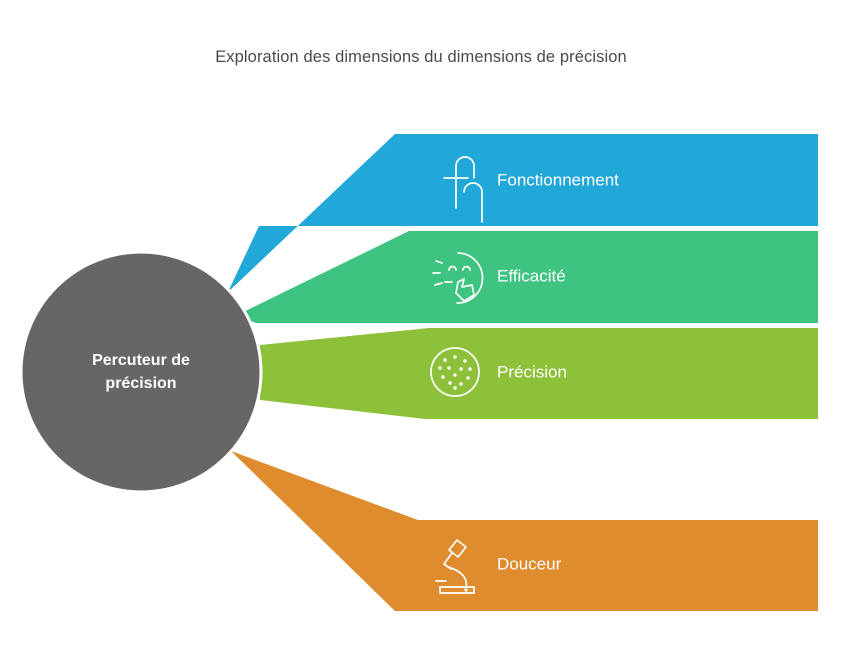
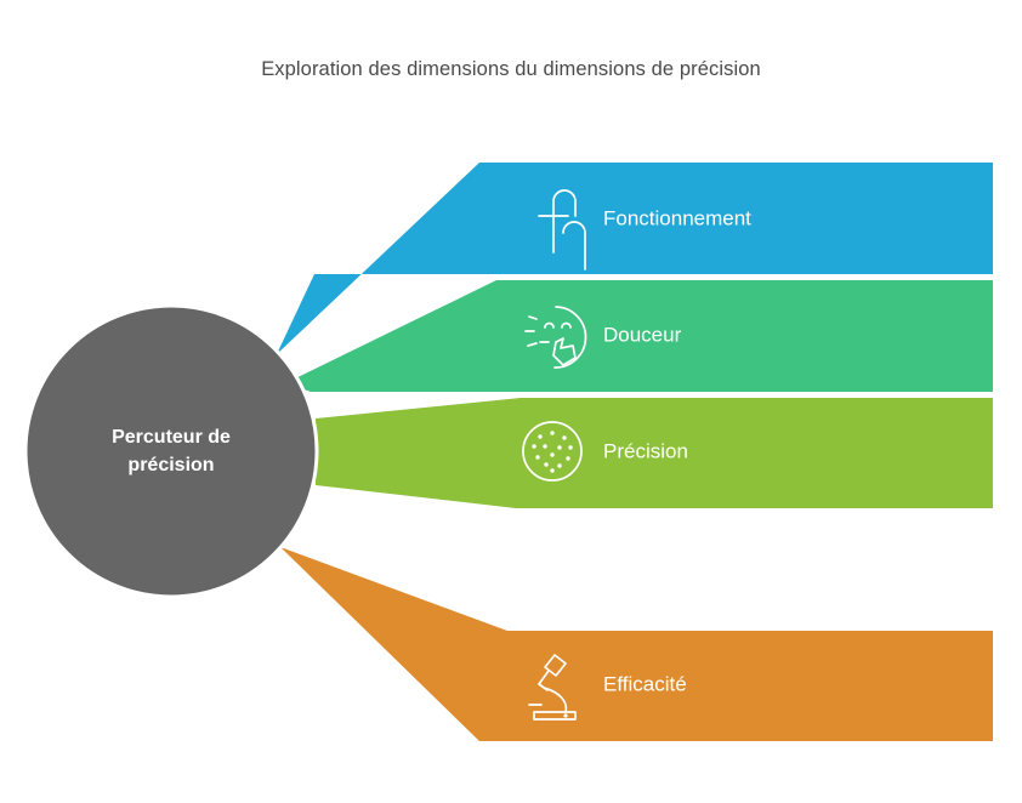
  Exploration des dimensions du dimensions de précision
  Fonctionnement
- Efficacité
+ Douceur
  Précision
- Douceur
+ Efficacité
  Percuteur de
  précision
